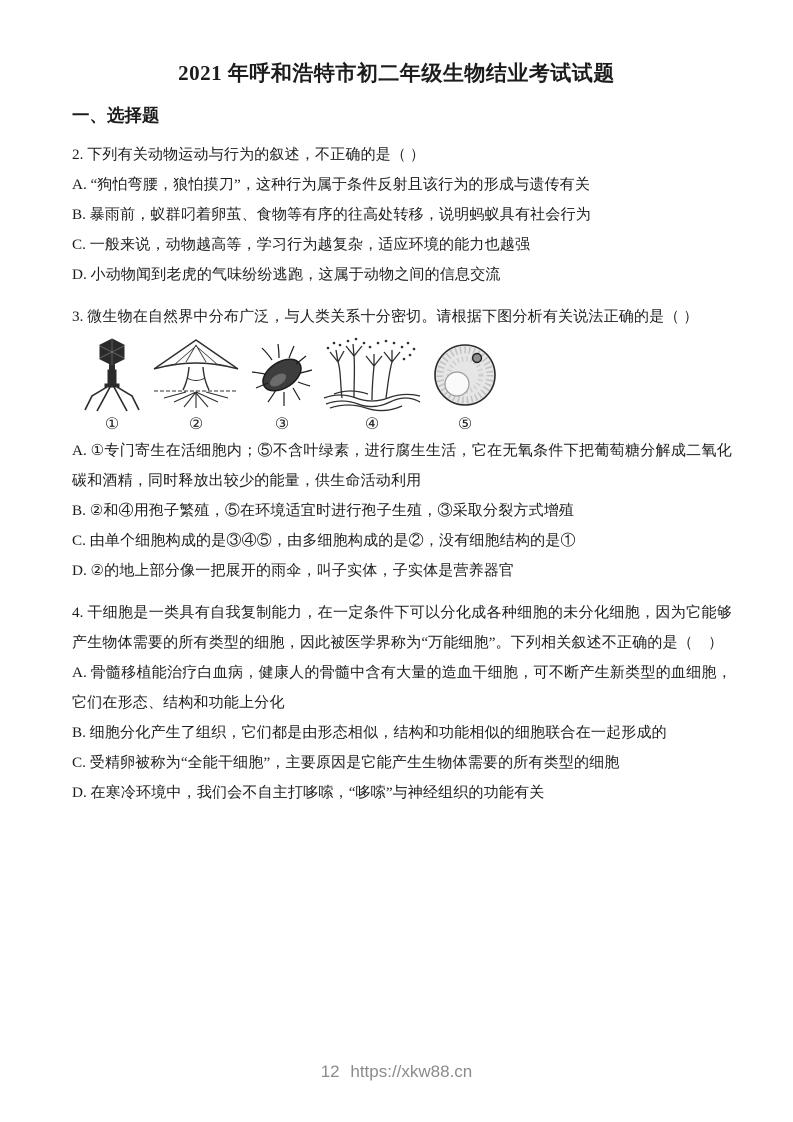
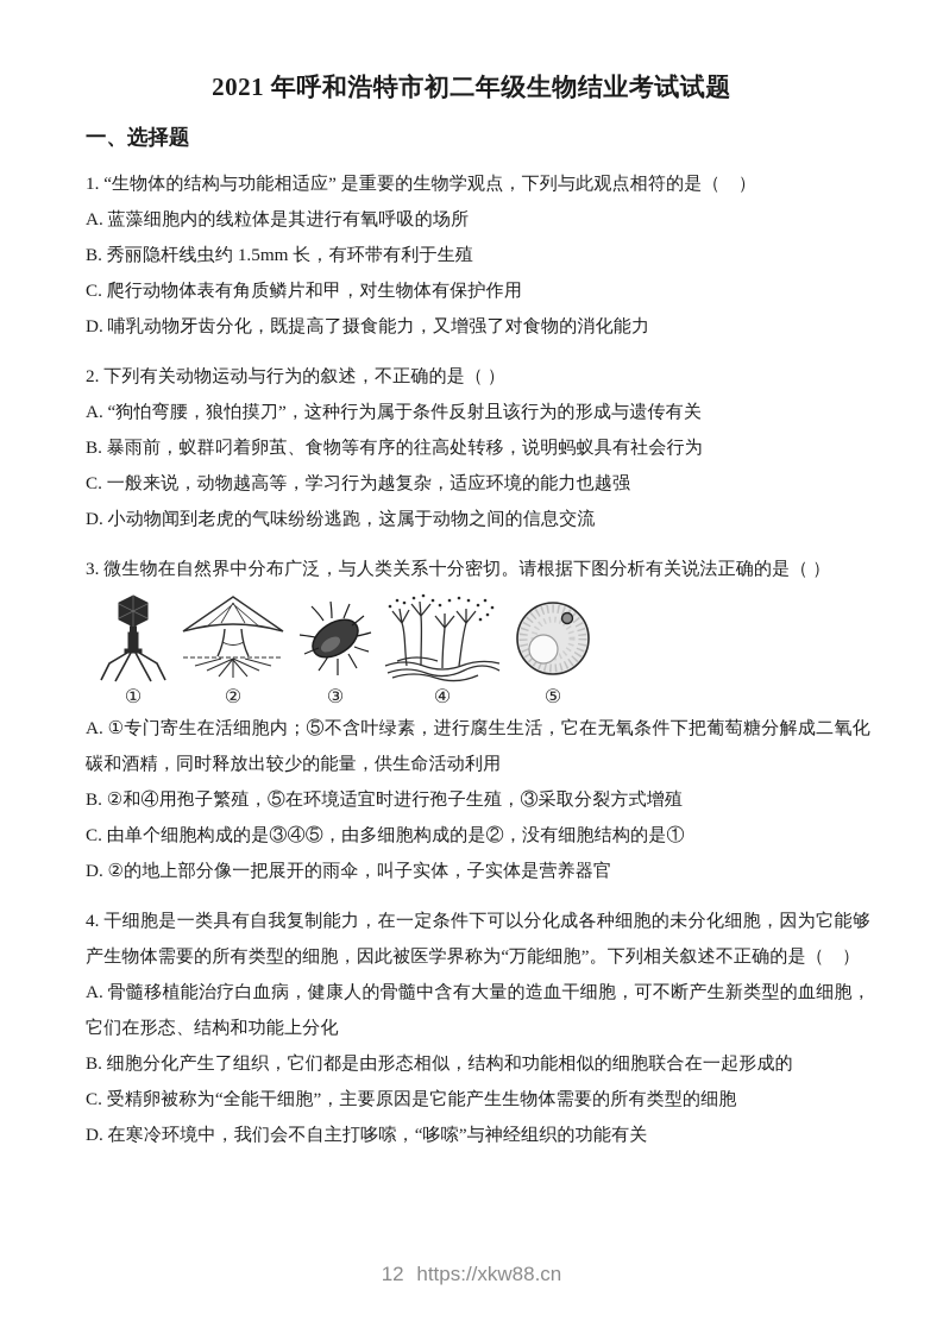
  2021 年呼和浩特市初二年级生物结业考试试题
  一、选择题
+ 1. “生物体的结构与功能相适应” 是重要的生物学观点，下列与此观点相符的是（ ）
+ A. 蓝藻细胞内的线粒体是其进行有氧呼吸的场所
+ B. 秀丽隐杆线虫约 1.5mm 长，有环带有利于生殖
+ C. 爬行动物体表有角质鳞片和甲，对生物体有保护作用
+ D. 哺乳动物牙齿分化，既提高了摄食能力，又增强了对食物的消化能力
  2. 下列有关动物运动与行为的叙述，不正确的是（ ）
  A. “狗怕弯腰，狼怕摸刀”，这种行为属于条件反射且该行为的形成与遗传有关
  B. 暴雨前，蚁群叼着卵茧、食物等有序的往高处转移，说明蚂蚁具有社会行为
  C. 一般来说，动物越高等，学习行为越复杂，适应环境的能力也越强
  D. 小动物闻到老虎的气味纷纷逃跑，这属于动物之间的信息交流
  3. 微生物在自然界中分布广泛，与人类关系十分密切。请根据下图分析有关说法正确的是（ ）
  ①
  ②
  ③
  ④
  ⑤
  A. ①专门寄生在活细胞内；⑤不含叶绿素，进行腐生生活，它在无氧条件下把葡萄糖分解成二氧化碳和酒精，同时释放出较少的能量，供生命活动利用
  B. ②和④用孢子繁殖，⑤在环境适宜时进行孢子生殖，③采取分裂方式增殖
  C. 由单个细胞构成的是③④⑤，由多细胞构成的是②，没有细胞结构的是①
  D. ②的地上部分像一把展开的雨伞，叫子实体，子实体是营养器官
  4. 干细胞是一类具有自我复制能力，在一定条件下可以分化成各种细胞的未分化细胞，因为它能够产生物体需要的所有类型的细胞，因此被医学界称为“万能细胞”。下列相关叙述不正确的是（ ）
  A. 骨髓移植能治疗白血病，健康人的骨髓中含有大量的造血干细胞，可不断产生新类型的血细胞，它们在形态、结构和功能上分化
  B. 细胞分化产生了组织，它们都是由形态相似，结构和功能相似的细胞联合在一起形成的
  C. 受精卵被称为“全能干细胞”，主要原因是它能产生生物体需要的所有类型的细胞
  D. 在寒冷环境中，我们会不自主打哆嗦，“哆嗦”与神经组织的功能有关
  12 https://xkw88.cn
